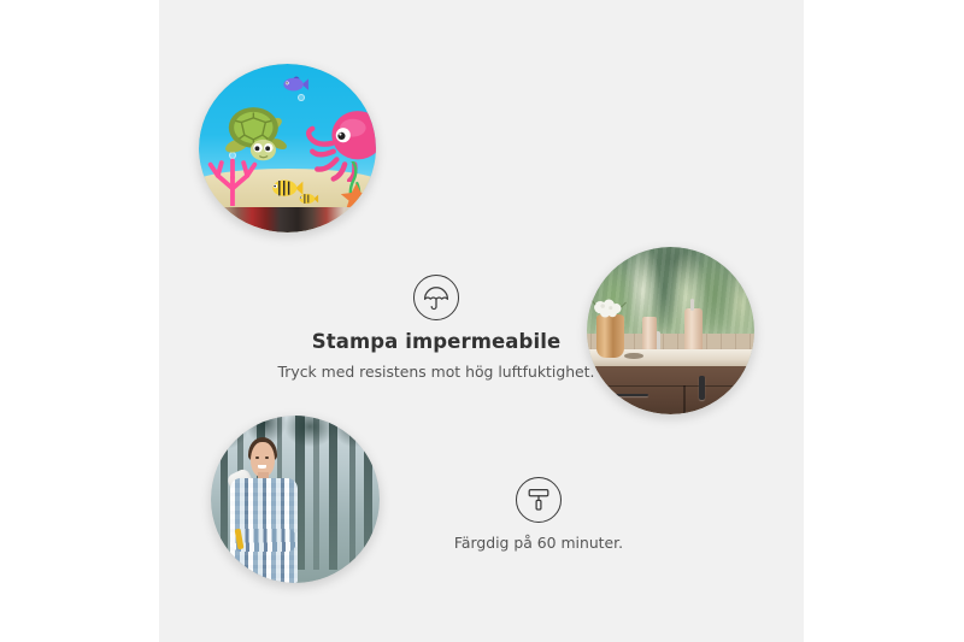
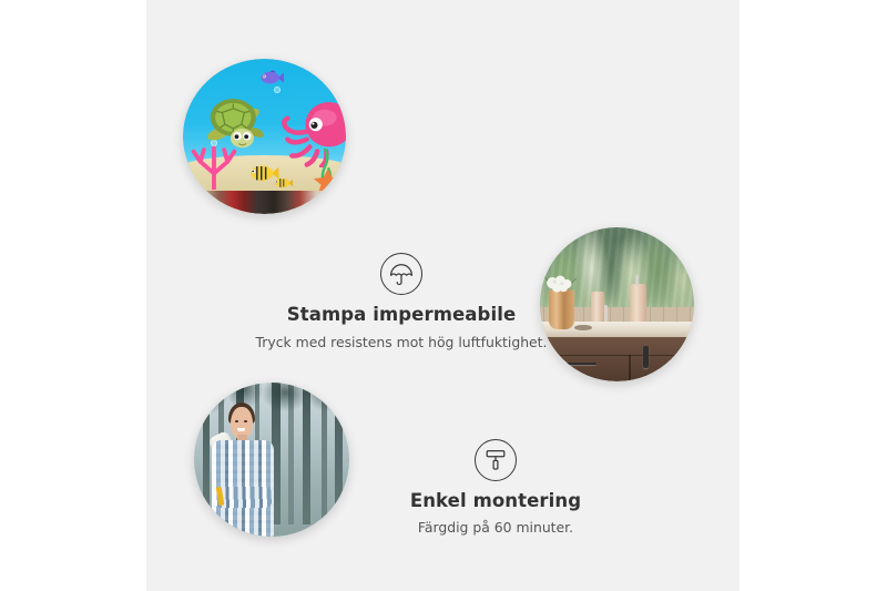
  Stampa impermeabile
  Tryck med resistens mot hög luftfuktighet.
+ Enkel montering
  Färgdig på 60 minuter.
